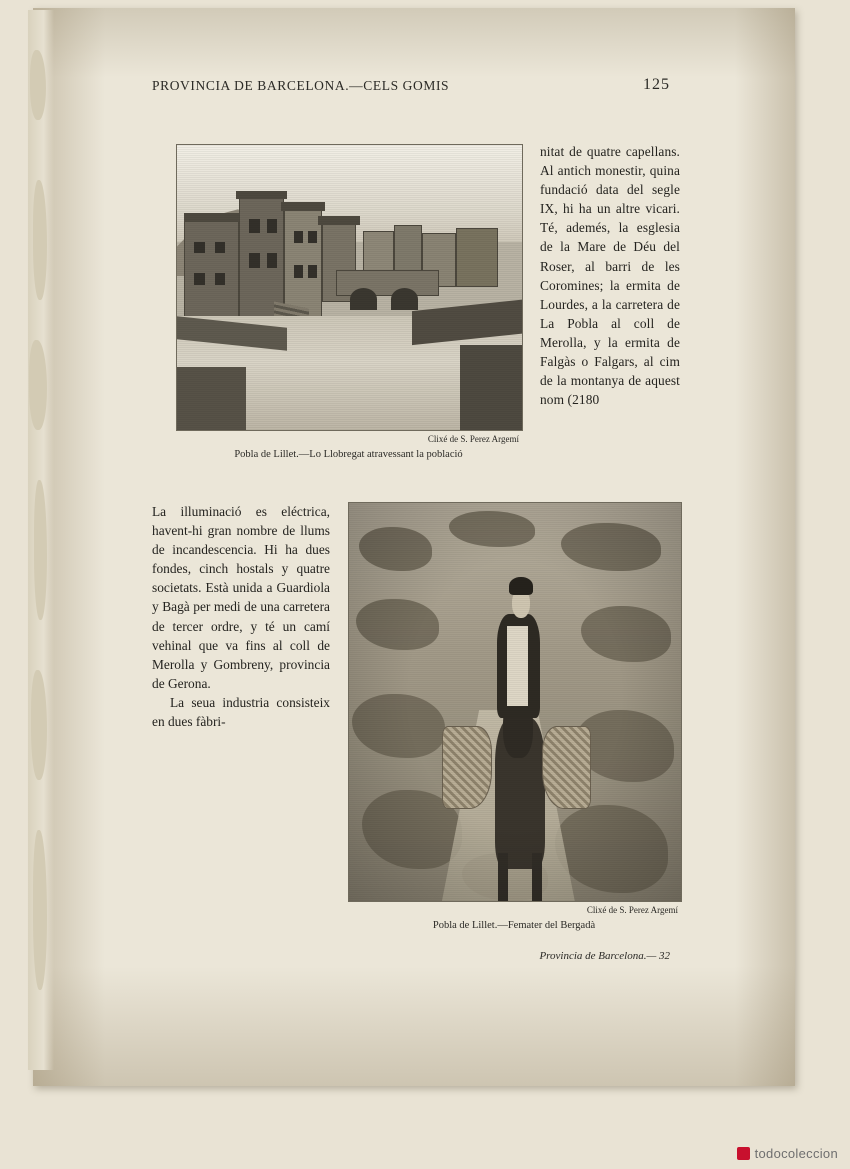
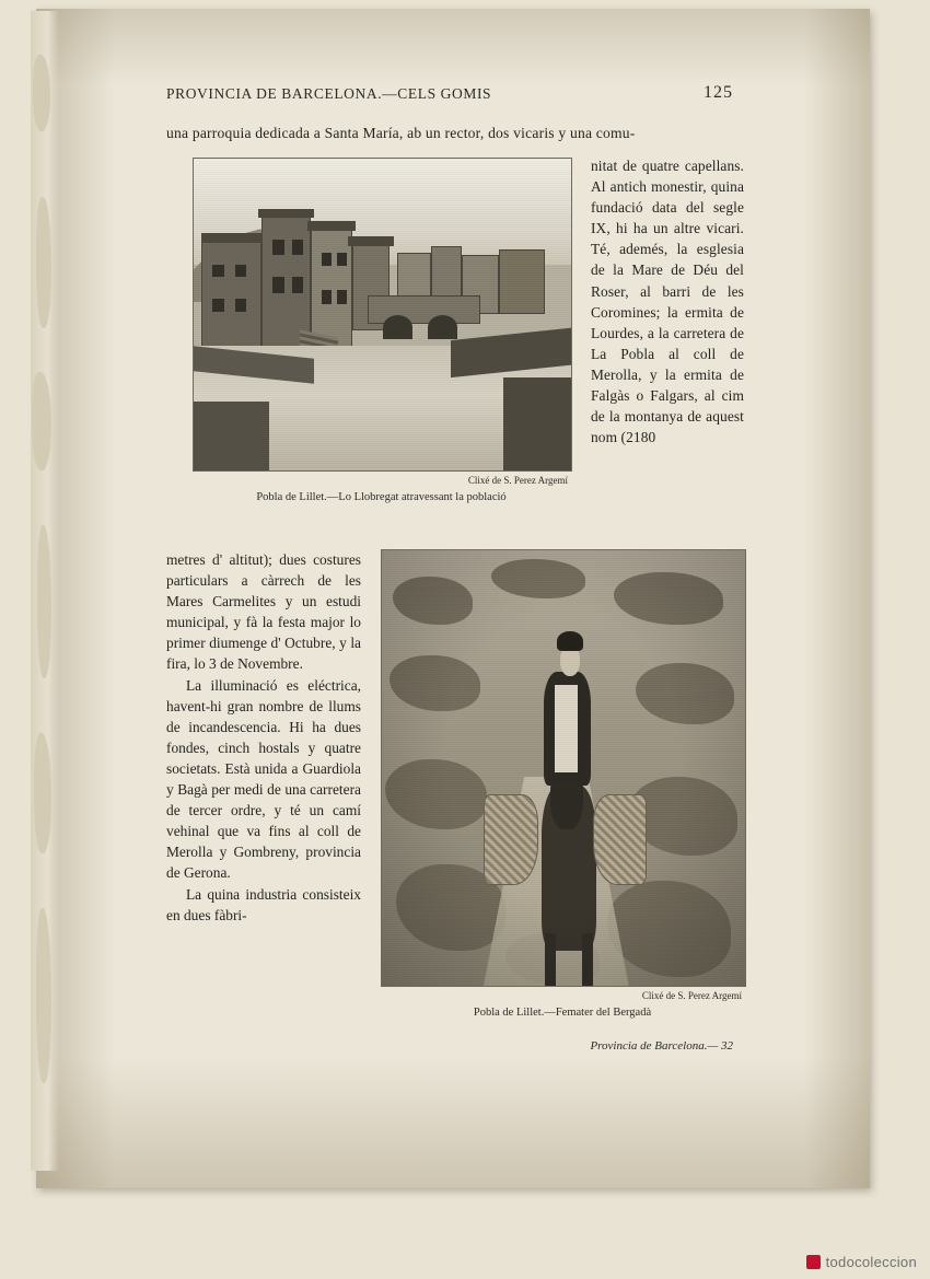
  PROVINCIA DE BARCELONA.—CELS GOMIS
  125
+ una parroquia dedicada a Santa María, ab un rector, dos vicaris y una comu-
  Clixé de S. Perez Argemí
  Pobla de Lillet.—Lo Llobregat atravessant la població
  nitat de quatre capellans. Al antich monestir, quina fundació data del segle IX, hi ha un altre vicari. Té, ademés, la esglesia de la Mare de Déu del Roser, al barri de les Coromines; la ermita de Lourdes, a la carretera de La Pobla al coll de Merolla, y la ermita de Falgàs o Falgars, al cim de la montanya de aquest nom (2180
+ metres d' altitut); dues costures particulars a càrrech de les Mares Carmelites y un estudi municipal, y fà la festa major lo primer diumenge d' Octubre, y la fira, lo 3 de Novembre.
  La illuminació es eléctrica, havent-hi gran nombre de llums de incandescencia. Hi ha dues fondes, cinch hostals y quatre societats. Està unida a Guardiola y Bagà per medi de una carretera de tercer ordre, y té un camí vehinal que va fins al coll de Merolla y Gombreny, provincia de Gerona.
- La seua industria consisteix en dues fàbri-
+ La quina industria consisteix en dues fàbri-
  Clixé de S. Perez Argemí
  Pobla de Lillet.—Femater del Bergadà
  Provincia de Barcelona.— 32
  todocoleccion
